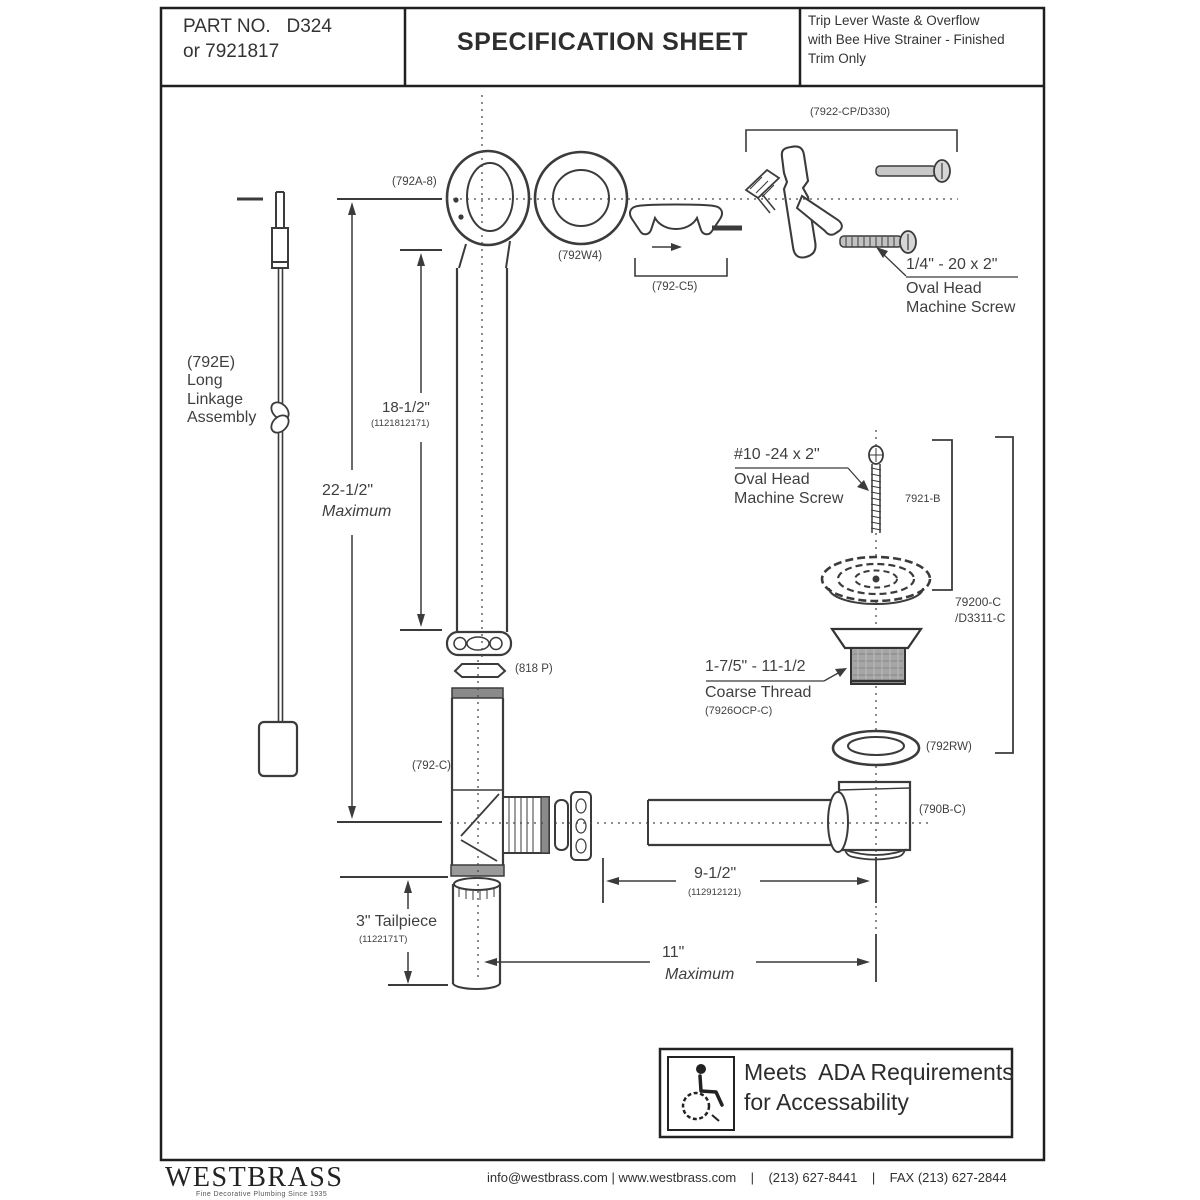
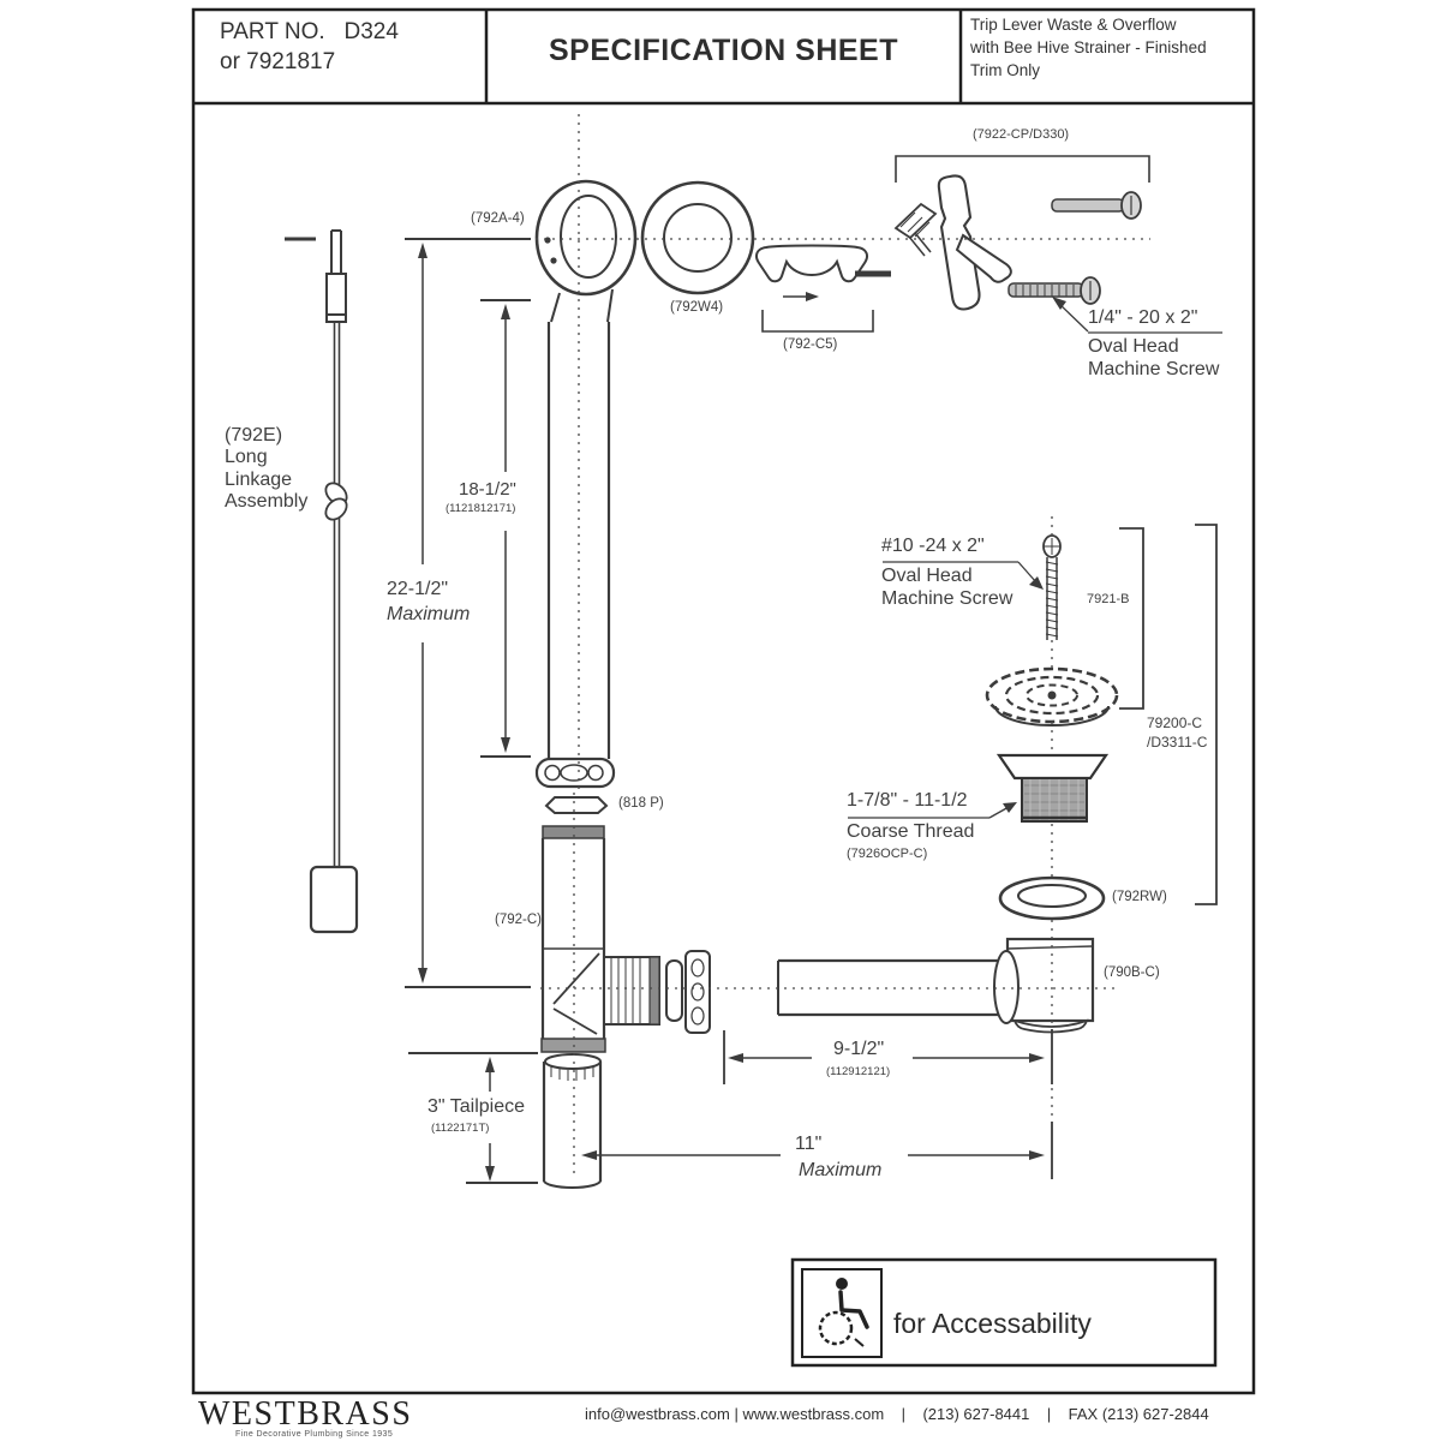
  PART NO. D324
  or 7921817
  SPECIFICATION SHEET
  Trip Lever Waste & Overflow
  with Bee Hive Strainer - Finished
  Trim Only
- (792A-8)
+ (792A-4)
  (792W4)
  (792-C5)
  (7922-CP/D330)
  (792E)
  Long
  Linkage
  Assembly
  (792-C)
  (818 P)
  (790B-C)
  (792RW)
  7921-B
  79200-C
  /D3311-C
  1/4" - 20 x 2"
  Oval Head
  Machine Screw
  #10 -24 x 2"
  Oval Head
  Machine Screw
- 1-7/5" - 11-1/2
+ 1-7/8" - 11-1/2
  Coarse Thread
  (7926OCP-C)
  22-1/2"
  Maximum
  18-1/2"
  (1121812171)
  9-1/2"
  (112912121)
  11"
  Maximum
  3" Tailpiece
  (1122171T)
- Meets ADA Requirements
  for Accessability
  WESTBRASS
  info@westbrass.com | www.westbrass.com | (213) 627-8441 | FAX (213) 627-2844
